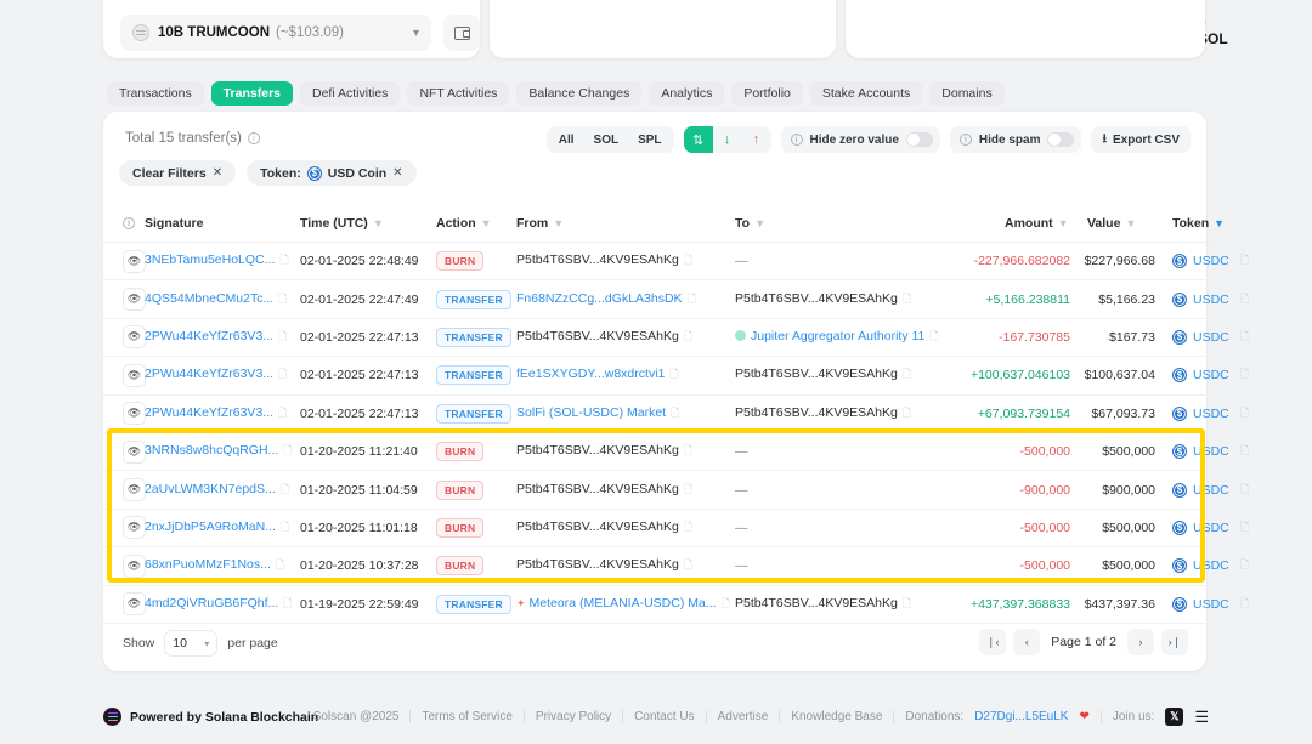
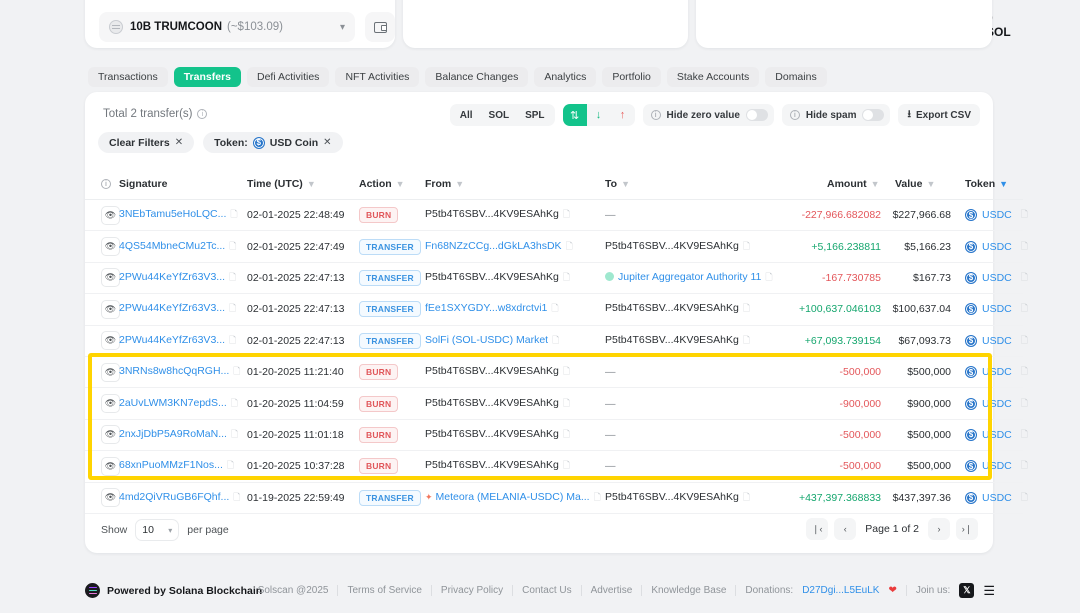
  10B TRUMCOON
  (~$103.09)
  ▾
  Transactions
  Transfers
  Defi Activities
  NFT Activities
  Balance Changes
  Analytics
  Portfolio
  Stake Accounts
  Domains
- Total 15 transfer(s)
+ Total 2 transfer(s)
  Clear Filters
  ✕
  Token:
  $
  USD Coin
  ✕
  All
  SOL
  SPL
  ⇅
  ↓
  ↑
  Hide zero value
  Hide spam
  ⭳
  Export CSV
  	Signature	Time (UTC) ▼	Action ▼	From ▼	To ▼	Amount ▼	Value ▼	Token ▼
  👁	3NEbTamu5eHoLQC... 🗋	02-01-2025 22:48:49	BURN	P5tb4T6SBV...4KV9ESAhKg 🗋	—	-227,966.682082	$227,966.68	$ USDC 🗋
  👁	4QS54MbneCMu2Tc... 🗋	02-01-2025 22:47:49	TRANSFER	Fn68NZzCCg...dGkLA3hsDK 🗋	P5tb4T6SBV...4KV9ESAhKg 🗋	+5,166.238811	$5,166.23	$ USDC 🗋
  👁	2PWu44KeYfZr63V3... 🗋	02-01-2025 22:47:13	TRANSFER	P5tb4T6SBV...4KV9ESAhKg 🗋	Jupiter Aggregator Authority 11 🗋	-167.730785	$167.73	$ USDC 🗋
  👁	2PWu44KeYfZr63V3... 🗋	02-01-2025 22:47:13	TRANSFER	fEe1SXYGDY...w8xdrctvi1 🗋	P5tb4T6SBV...4KV9ESAhKg 🗋	+100,637.046103	$100,637.04	$ USDC 🗋
  👁	2PWu44KeYfZr63V3... 🗋	02-01-2025 22:47:13	TRANSFER	SolFi (SOL-USDC) Market 🗋	P5tb4T6SBV...4KV9ESAhKg 🗋	+67,093.739154	$67,093.73	$ USDC 🗋
  👁	3NRNs8w8hcQqRGH... 🗋	01-20-2025 11:21:40	BURN	P5tb4T6SBV...4KV9ESAhKg 🗋	—	-500,000	$500,000	$ USDC 🗋
  👁	2aUvLWM3KN7epdS... 🗋	01-20-2025 11:04:59	BURN	P5tb4T6SBV...4KV9ESAhKg 🗋	—	-900,000	$900,000	$ USDC 🗋
  👁	2nxJjDbP5A9RoMaN... 🗋	01-20-2025 11:01:18	BURN	P5tb4T6SBV...4KV9ESAhKg 🗋	—	-500,000	$500,000	$ USDC 🗋
  👁	68xnPuoMMzF1Nos... 🗋	01-20-2025 10:37:28	BURN	P5tb4T6SBV...4KV9ESAhKg 🗋	—	-500,000	$500,000	$ USDC 🗋
  👁	4md2QiVRuGB6FQhf... 🗋	01-19-2025 22:59:49	TRANSFER	✦ Meteora (MELANIA-USDC) Ma... 🗋	P5tb4T6SBV...4KV9ESAhKg 🗋	+437,397.368833	$437,397.36	$ USDC 🗋
  Show
  10
  ▾
  per page
  ❘‹
  ‹
  Page 1 of 2
  ›
  ›❘
  Powered by Solana Blockchain
  Solscan @2025
  Terms of Service
  Privacy Policy
  Contact Us
  Advertise
  Knowledge Base
  Donations:
  D27Dgi...L5EuLK
  ❤
  Join us:
  𝕏
  ☰
